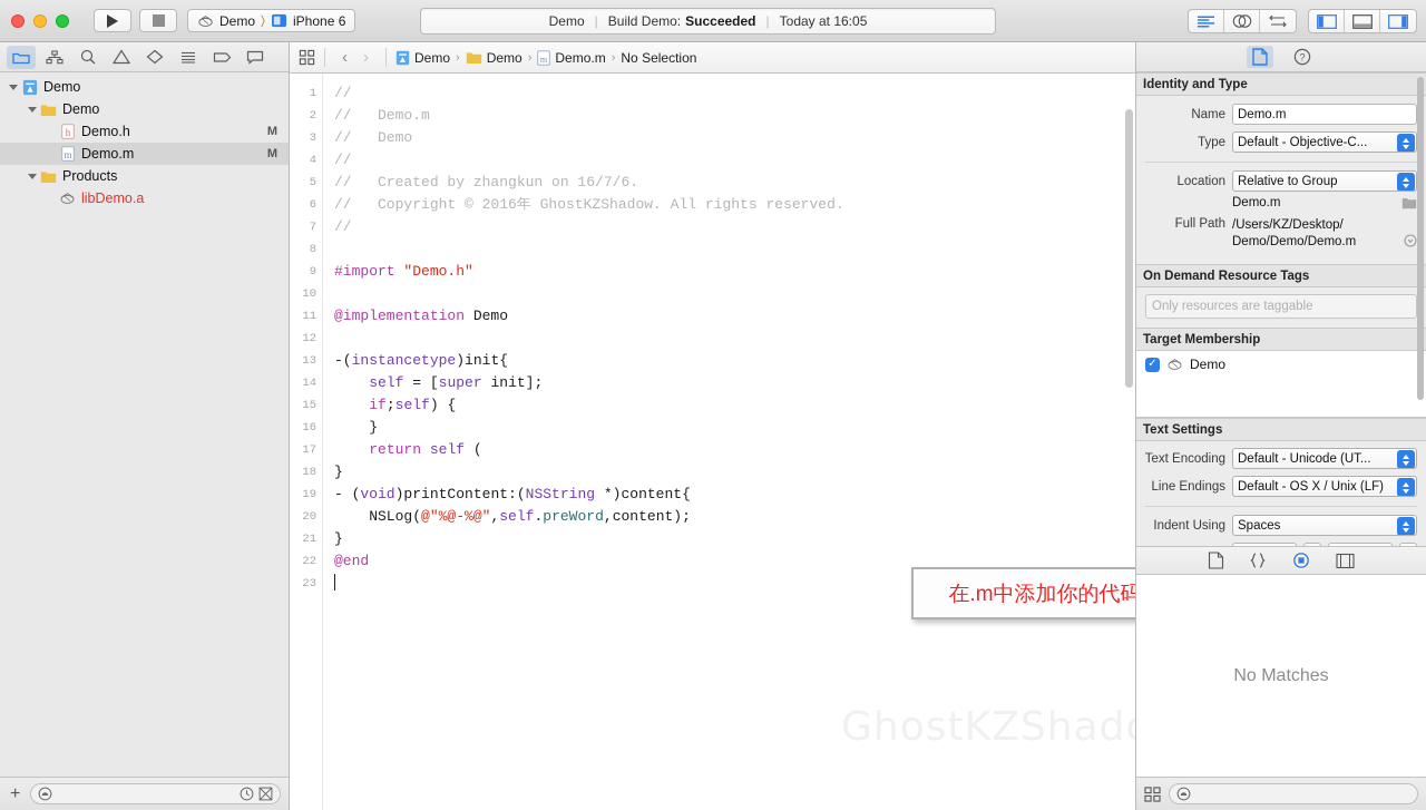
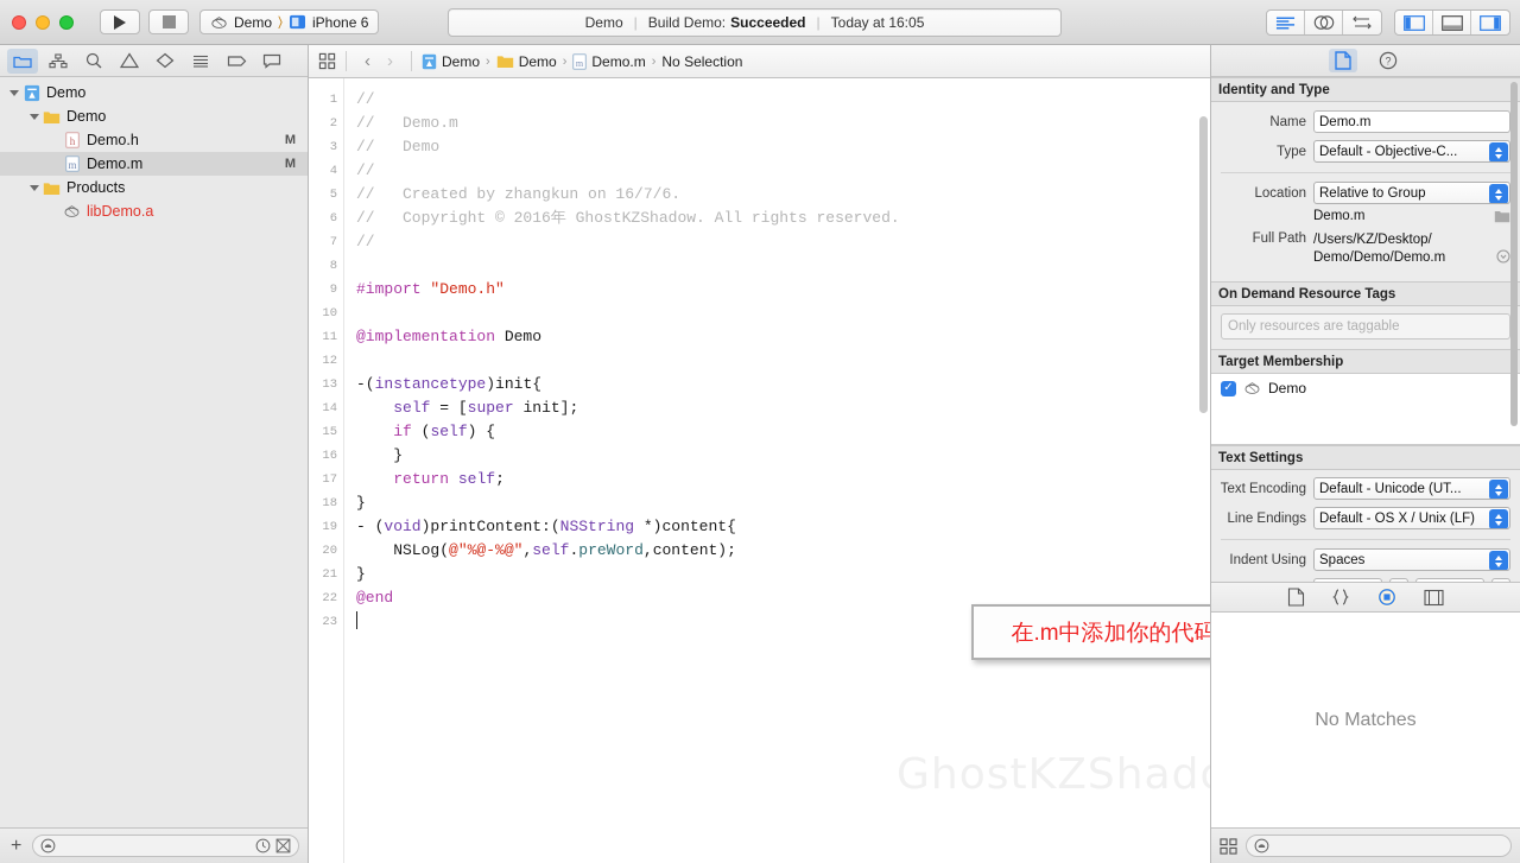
  Demo
  〉
  iPhone 6
  Demo
  |
  Build Demo:
  Succeeded
  |
  Today at 16:05
  Demo
  Demo
  h
  Demo.h
  M
  m
  Demo.m
  M
  Products
  libDemo.a
  +
  ‹
  ›
  Demo
  ›
  Demo
  ›
  m
  Demo.m
  ›
  No Selection
  1
  2
  3
  4
  5
  6
  7
  8
  9
  10
  11
  12
  13
  14
  15
  16
  17
  18
  19
  20
  21
  22
  23
  //
  // Demo.m
  // Demo
  //
  // Created by zhangkun on 16/7/6.
  // Copyright © 2016年 GhostKZShadow. All rights reserved.
  //
  #import "Demo.h"
  @implementation Demo
  -(instancetype)init{
  self = [super init];
- if;self) {
+ if (self) {
  }
- return self (
+ return self;
  }
  - (void)printContent:(NSString *)content{
  NSLog(@"%@-%@",self.preWord,content);
  }
  @end
  在.m中添加你的代码
  ?
  Identity and Type
  Name
  Demo.m
  Type
  Default - Objective-C...
  Location
  Relative to Group
  Demo.m
  Full Path
  /Users/KZ/Desktop/
  Demo/Demo/Demo.m
  On Demand Resource Tags
  Only resources are taggable
  Target Membership
  ✓
  Demo
  Text Settings
  Text Encoding
  Default - Unicode (UT...
  Line Endings
  Default - OS X / Unix (LF)
  Indent Using
  Spaces
  No Matches
